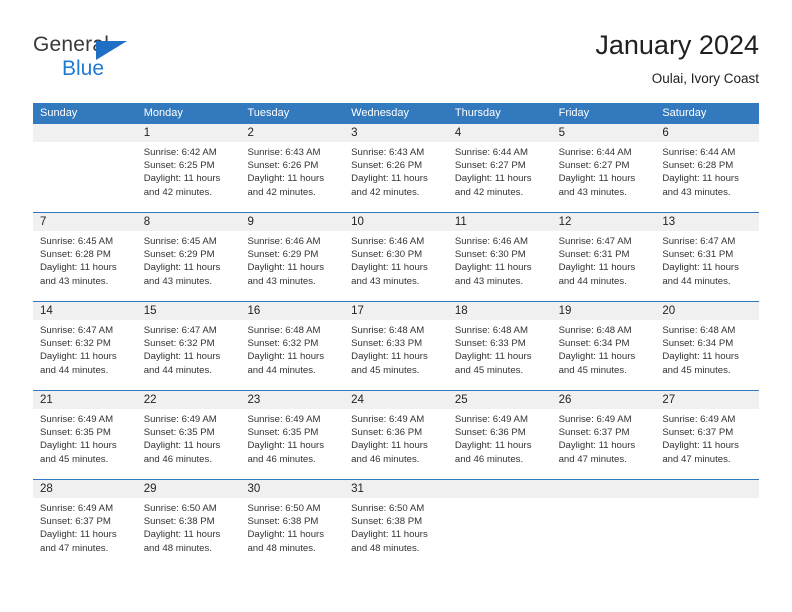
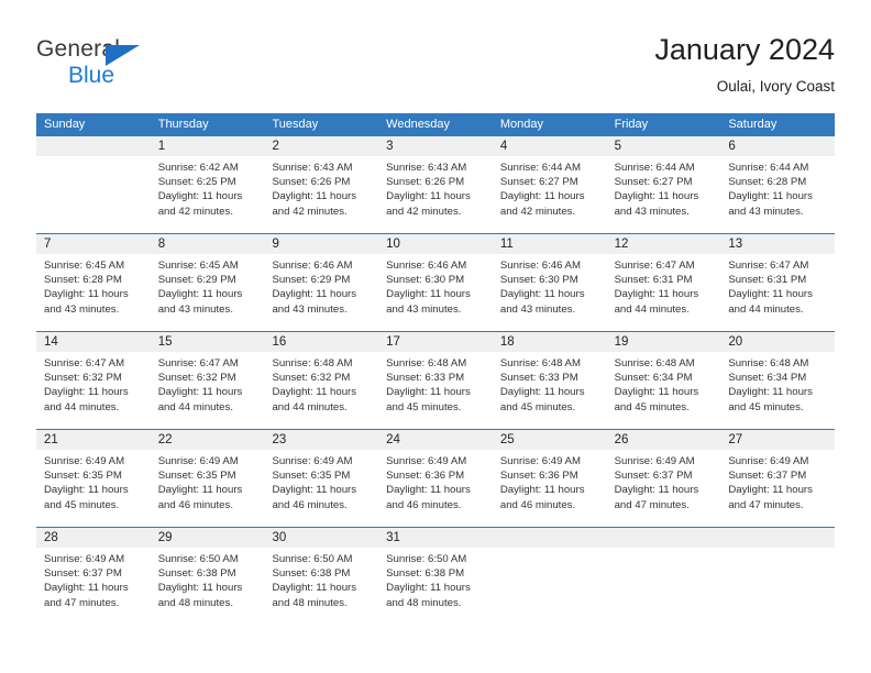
  General
  Blue
  January 2024
  Oulai, Ivory Coast
  Sunday
- Monday
+ Thursday
  Tuesday
  Wednesday
- Thursday
+ Monday
  Friday
  Saturday
  1
  Sunrise: 6:42 AM
  Sunset: 6:25 PM
  Daylight: 11 hours
  and 42 minutes.
  2
  Sunrise: 6:43 AM
  Sunset: 6:26 PM
  Daylight: 11 hours
  and 42 minutes.
  3
  Sunrise: 6:43 AM
  Sunset: 6:26 PM
  Daylight: 11 hours
  and 42 minutes.
  4
  Sunrise: 6:44 AM
  Sunset: 6:27 PM
  Daylight: 11 hours
  and 42 minutes.
  5
  Sunrise: 6:44 AM
  Sunset: 6:27 PM
  Daylight: 11 hours
  and 43 minutes.
  6
  Sunrise: 6:44 AM
  Sunset: 6:28 PM
  Daylight: 11 hours
  and 43 minutes.
  7
  Sunrise: 6:45 AM
  Sunset: 6:28 PM
  Daylight: 11 hours
  and 43 minutes.
  8
  Sunrise: 6:45 AM
  Sunset: 6:29 PM
  Daylight: 11 hours
  and 43 minutes.
  9
  Sunrise: 6:46 AM
  Sunset: 6:29 PM
  Daylight: 11 hours
  and 43 minutes.
  10
  Sunrise: 6:46 AM
  Sunset: 6:30 PM
  Daylight: 11 hours
  and 43 minutes.
  11
  Sunrise: 6:46 AM
  Sunset: 6:30 PM
  Daylight: 11 hours
  and 43 minutes.
  12
  Sunrise: 6:47 AM
  Sunset: 6:31 PM
  Daylight: 11 hours
  and 44 minutes.
  13
  Sunrise: 6:47 AM
  Sunset: 6:31 PM
  Daylight: 11 hours
  and 44 minutes.
  14
  Sunrise: 6:47 AM
  Sunset: 6:32 PM
  Daylight: 11 hours
  and 44 minutes.
  15
  Sunrise: 6:47 AM
  Sunset: 6:32 PM
  Daylight: 11 hours
  and 44 minutes.
  16
  Sunrise: 6:48 AM
  Sunset: 6:32 PM
  Daylight: 11 hours
  and 44 minutes.
  17
  Sunrise: 6:48 AM
  Sunset: 6:33 PM
  Daylight: 11 hours
  and 45 minutes.
  18
  Sunrise: 6:48 AM
  Sunset: 6:33 PM
  Daylight: 11 hours
  and 45 minutes.
  19
  Sunrise: 6:48 AM
  Sunset: 6:34 PM
  Daylight: 11 hours
  and 45 minutes.
  20
  Sunrise: 6:48 AM
  Sunset: 6:34 PM
  Daylight: 11 hours
  and 45 minutes.
  21
  Sunrise: 6:49 AM
  Sunset: 6:35 PM
  Daylight: 11 hours
  and 45 minutes.
  22
  Sunrise: 6:49 AM
  Sunset: 6:35 PM
  Daylight: 11 hours
  and 46 minutes.
  23
  Sunrise: 6:49 AM
  Sunset: 6:35 PM
  Daylight: 11 hours
  and 46 minutes.
  24
  Sunrise: 6:49 AM
  Sunset: 6:36 PM
  Daylight: 11 hours
  and 46 minutes.
  25
  Sunrise: 6:49 AM
  Sunset: 6:36 PM
  Daylight: 11 hours
  and 46 minutes.
  26
  Sunrise: 6:49 AM
  Sunset: 6:37 PM
  Daylight: 11 hours
  and 47 minutes.
  27
  Sunrise: 6:49 AM
  Sunset: 6:37 PM
  Daylight: 11 hours
  and 47 minutes.
  28
  Sunrise: 6:49 AM
  Sunset: 6:37 PM
  Daylight: 11 hours
  and 47 minutes.
  29
  Sunrise: 6:50 AM
  Sunset: 6:38 PM
  Daylight: 11 hours
  and 48 minutes.
  30
  Sunrise: 6:50 AM
  Sunset: 6:38 PM
  Daylight: 11 hours
  and 48 minutes.
  31
  Sunrise: 6:50 AM
  Sunset: 6:38 PM
  Daylight: 11 hours
  and 48 minutes.
